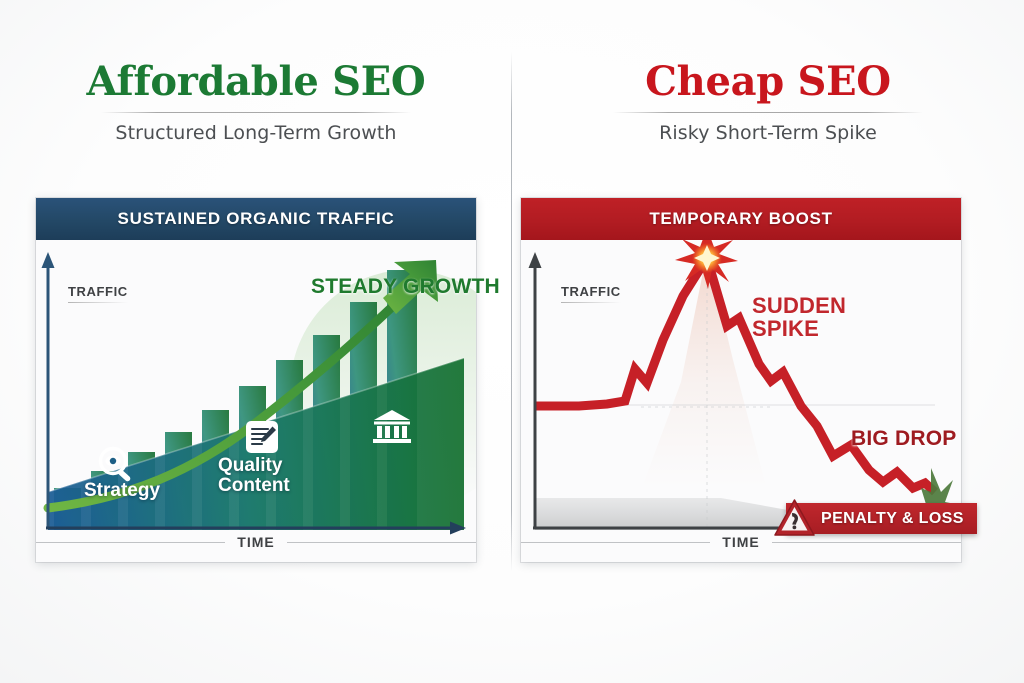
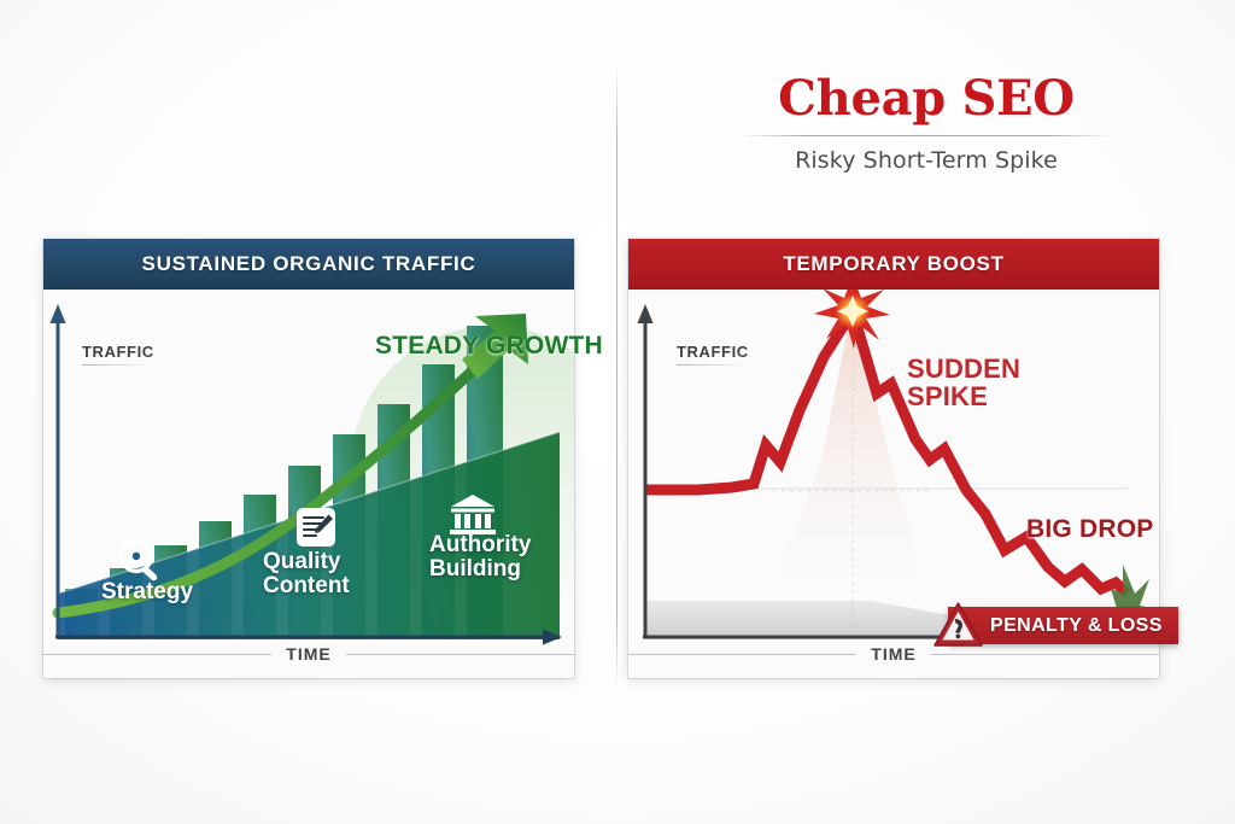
- Affordable SEO
- Structured Long-Term Growth
  SUSTAINED ORGANIC TRAFFIC
  TRAFFIC
  TIME
  STEADY GROWTH
  Strategy
  Quality
  Content
+ Authority
+ Building
  Cheap SEO
  Risky Short-Term Spike
  TEMPORARY BOOST
  TRAFFIC
  TIME
  SUDDEN
  SPIKE
  BIG DROP
  PENALTY & LOSS
